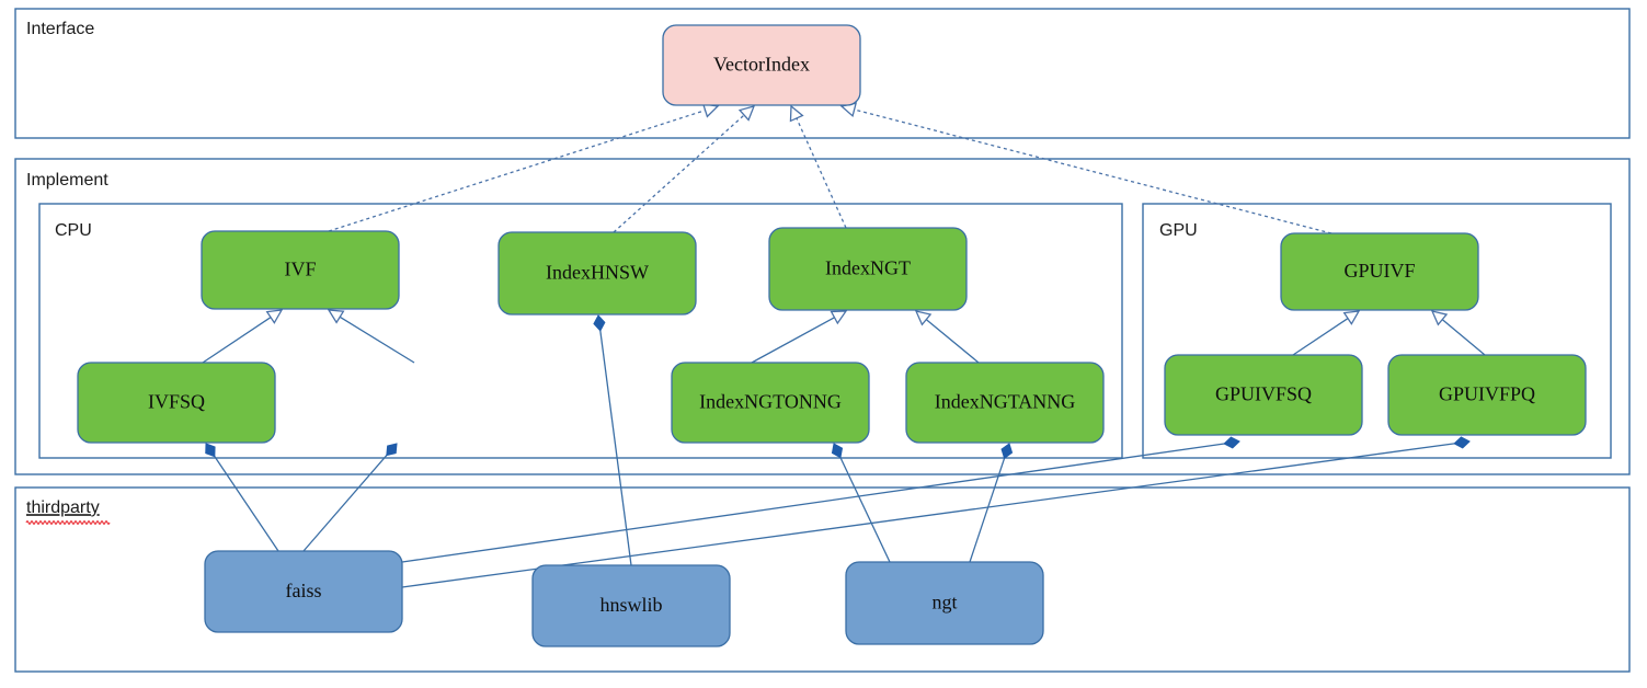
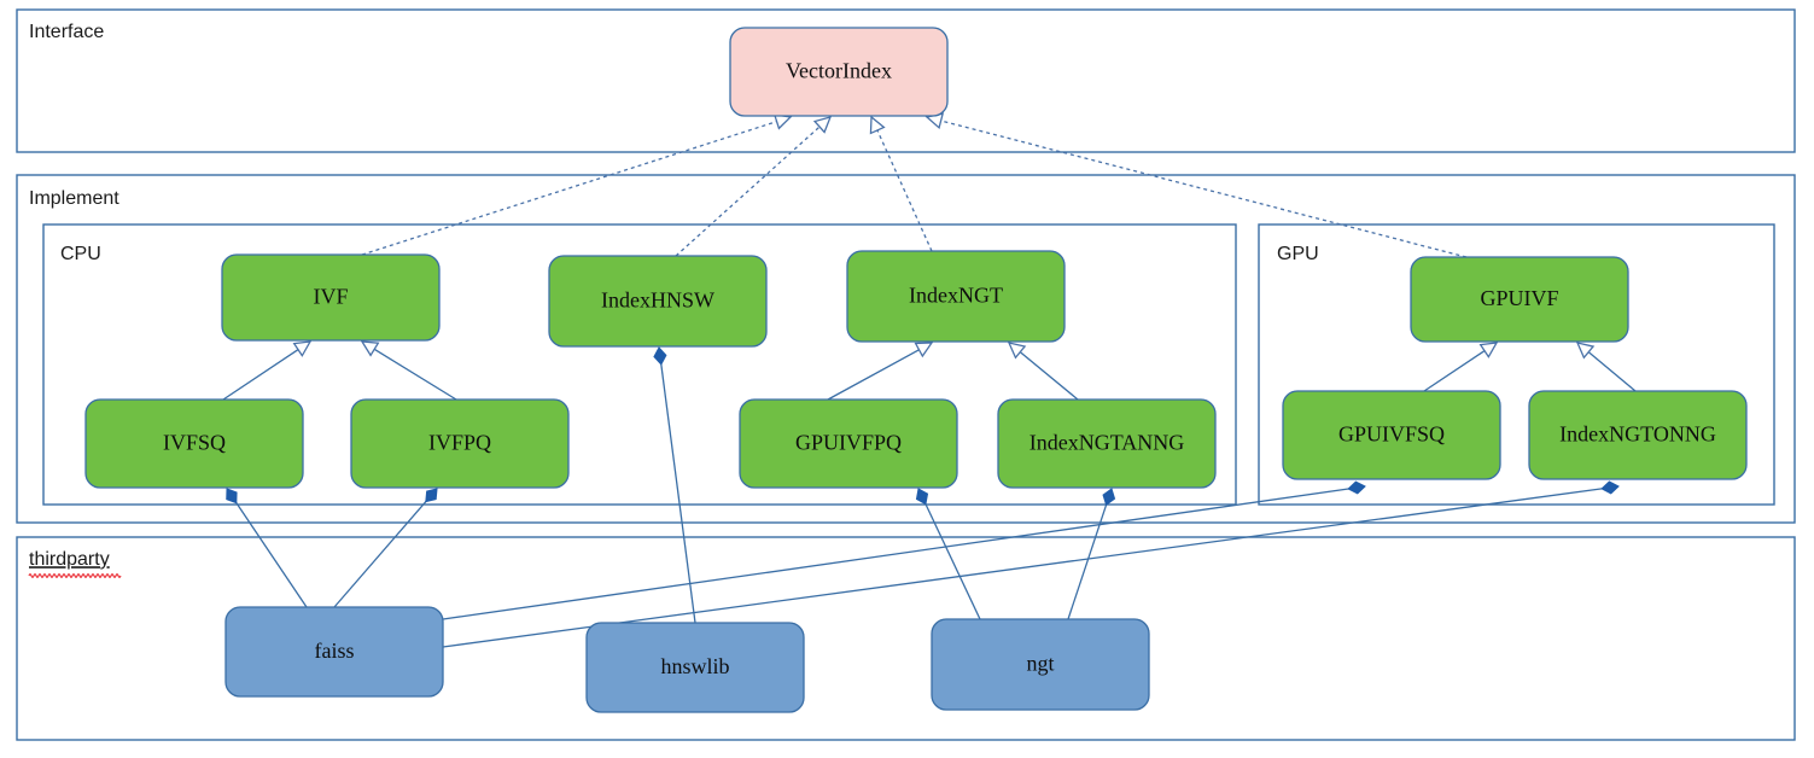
  Interface
  Implement
  CPU
  GPU
  thirdparty
  VectorIndex
  IVF
  IndexHNSW
  IndexNGT
  GPUIVF
  IVFSQ
+ IVFPQ
- IndexNGTONNG
+ GPUIVFPQ
  IndexNGTANNG
  GPUIVFSQ
- GPUIVFPQ
+ IndexNGTONNG
  faiss
  hnswlib
  ngt
